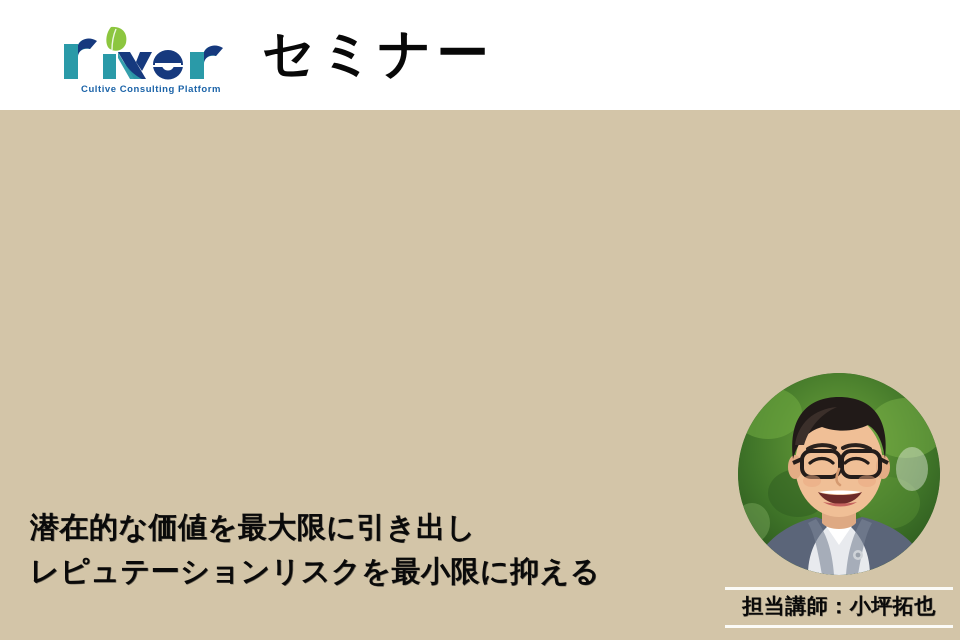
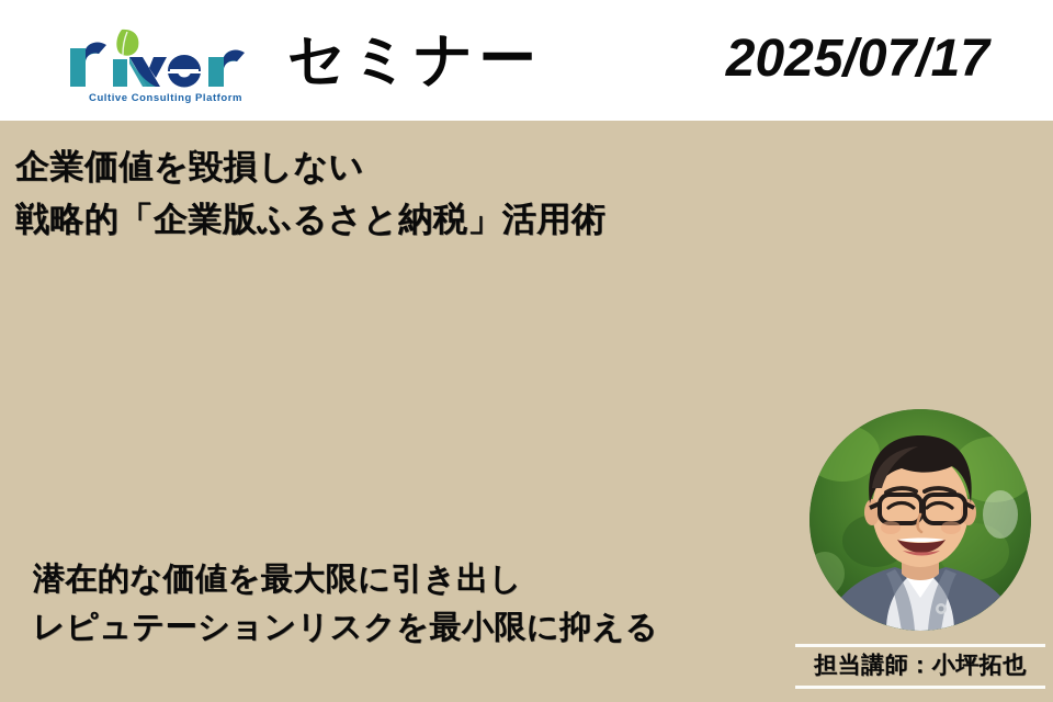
  Cultive Consulting Platform
  セミナー
+ 2025/07/17
+ 企業価値を毀損しない
+ 戦略的「企業版ふるさと納税」活用術
  潜在的な価値を最大限に引き出し
  レピュテーションリスクを最小限に抑える
  担当講師：小坪拓也
